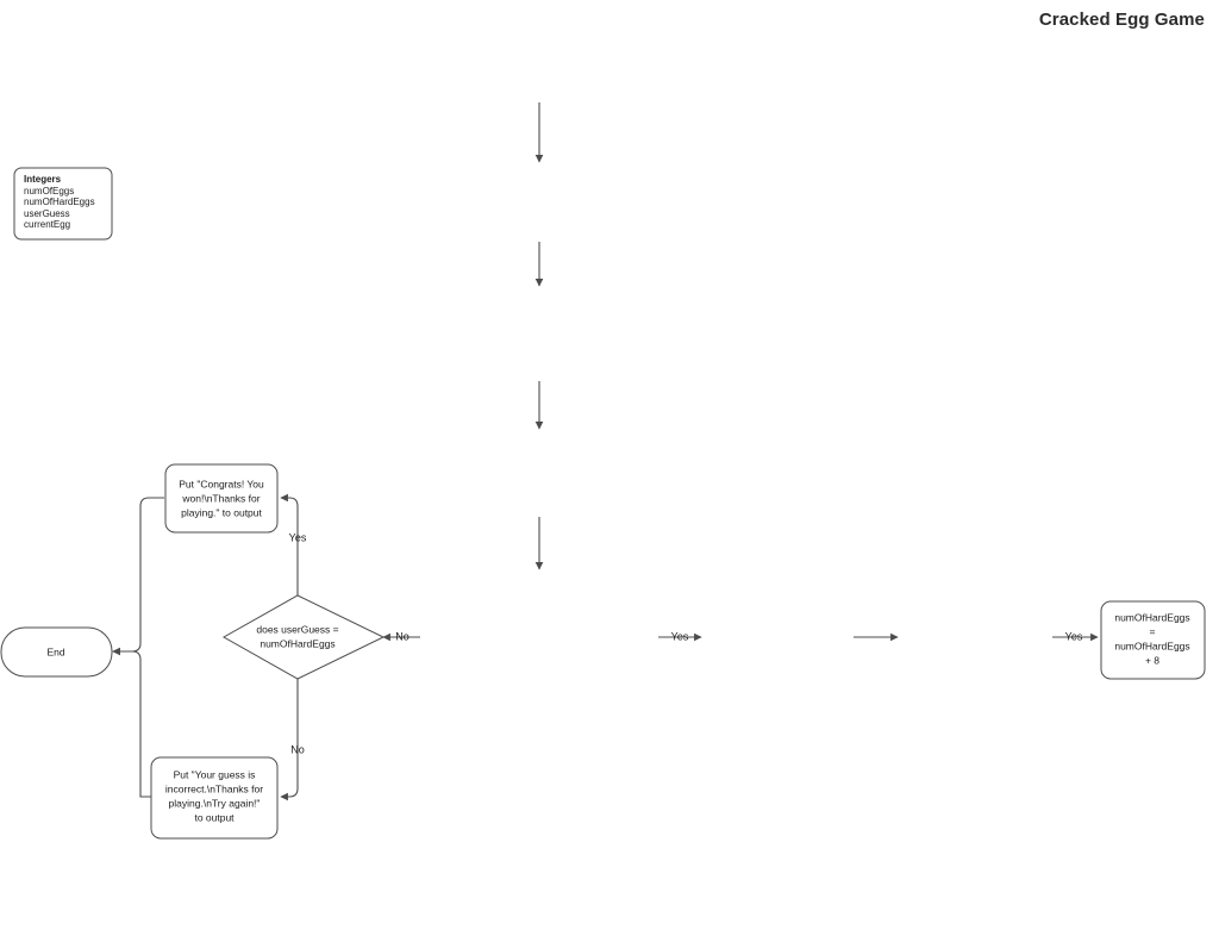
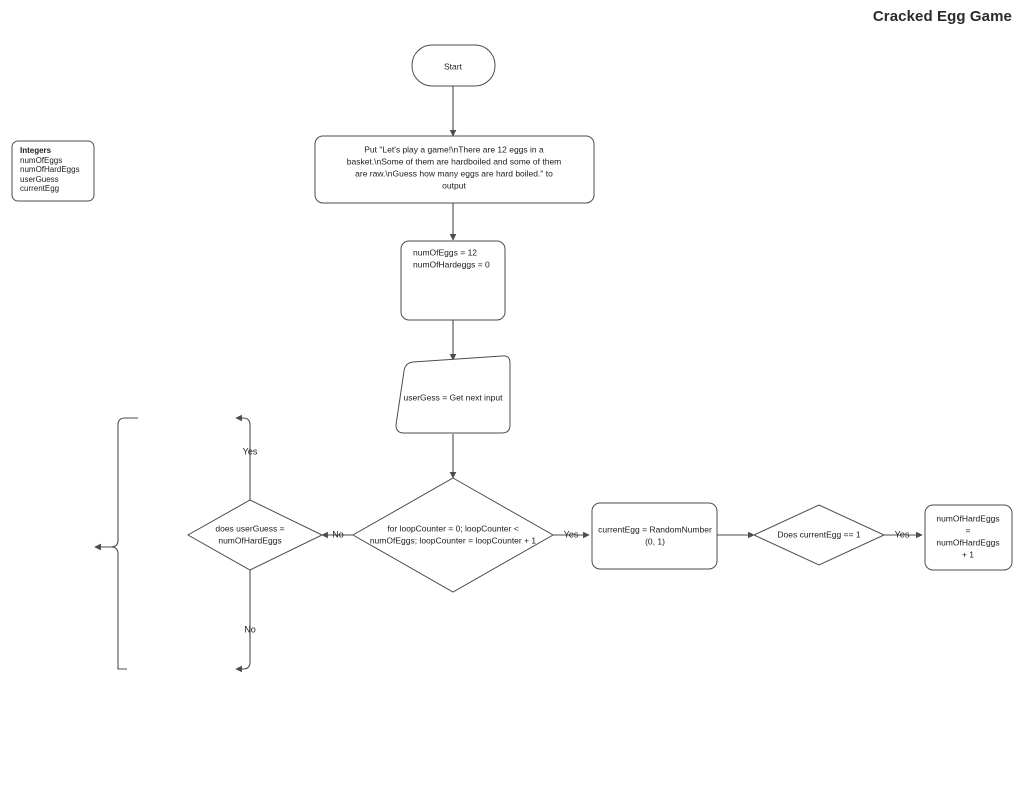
  Cracked Egg Game
  No
  Yes
  Yes
  Yes
  No
  Integers
  numOfEggs
  numOfHardEggs
  userGuess
  currentEgg
+ Start
+ Put "Let's play a game!\nThere are 12 eggs in a
+ basket.\nSome of them are hardboiled and some of them
+ are raw.\nGuess how many eggs are hard boiled." to
+ output
+ numOfEggs = 12
+ numOfHardeggs = 0
+ userGess = Get next input
+ for loopCounter = 0; loopCounter <
+ numOfEggs; loopCounter = loopCounter + 1
+ currentEgg = RandomNumber
+ (0, 1)
+ Does currentEgg == 1
  numOfHardEggs
  =
  numOfHardEggs
- + 8
+ + 1
  does userGuess =
  numOfHardEggs
- Put "Congrats! You
- won!\nThanks for
- playing." to output
- Put "Your guess is
- incorrect.\nThanks for
- playing.\nTry again!"
- to output
- End
